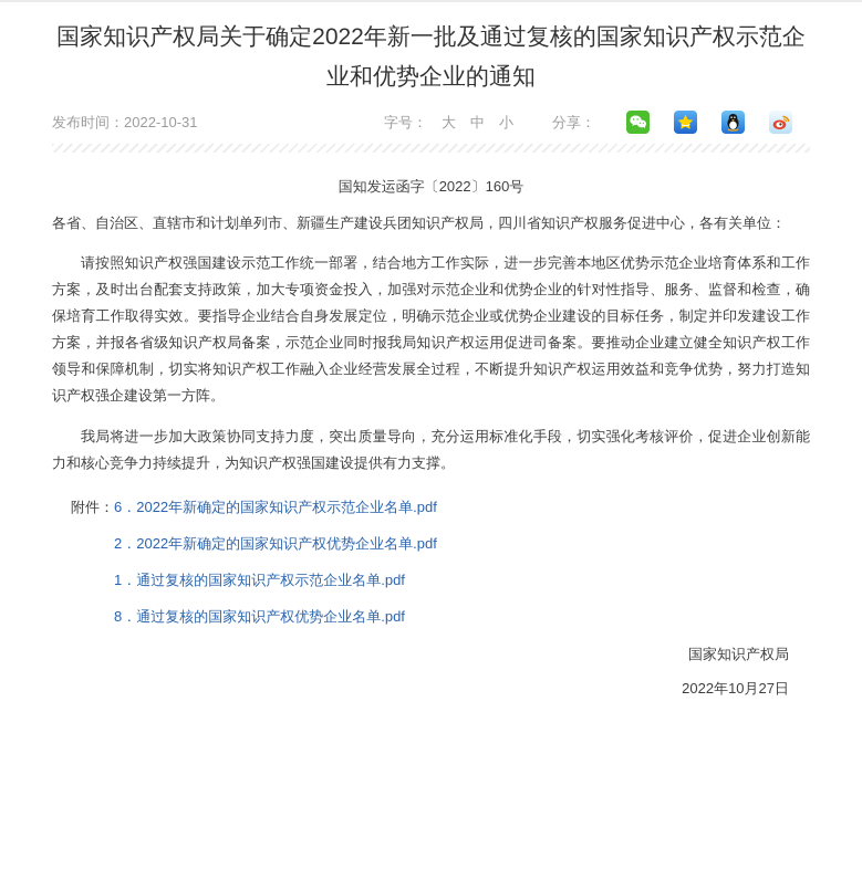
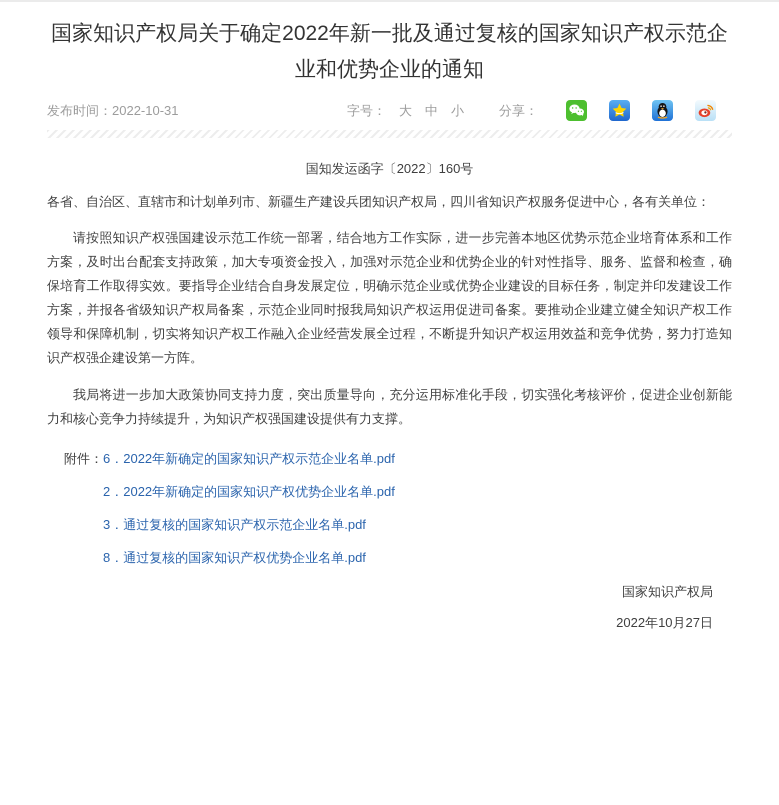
  国家知识产权局关于确定2022年新一批及通过复核的国家知识产权示范企业和优势企业的通知
  发布时间：2022-10-31
  字号：
  大
  中
  小
  分享：
  国知发运函字〔2022〕160号
  各省、自治区、直辖市和计划单列市、新疆生产建设兵团知识产权局，四川省知识产权服务促进中心，各有关单位：
  请按照知识产权强国建设示范工作统一部署，结合地方工作实际，进一步完善本地区优势示范企业培育体系和工作方案，及时出台配套支持政策，加大专项资金投入，加强对示范企业和优势企业的针对性指导、服务、监督和检查，确保培育工作取得实效。要指导企业结合自身发展定位，明确示范企业或优势企业建设的目标任务，制定并印发建设工作方案，并报各省级知识产权局备案，示范企业同时报我局知识产权运用促进司备案。要推动企业建立健全知识产权工作领导和保障机制，切实将知识产权工作融入企业经营发展全过程，不断提升知识产权运用效益和竞争优势，努力打造知识产权强企建设第一方阵。
  我局将进一步加大政策协同支持力度，突出质量导向，充分运用标准化手段，切实强化考核评价，促进企业创新能力和核心竞争力持续提升，为知识产权强国建设提供有力支撑。
  附件：6．2022年新确定的国家知识产权示范企业名单.pdf
  2．2022年新确定的国家知识产权优势企业名单.pdf
- 1．通过复核的国家知识产权示范企业名单.pdf
+ 3．通过复核的国家知识产权示范企业名单.pdf
  8．通过复核的国家知识产权优势企业名单.pdf
  国家知识产权局
  2022年10月27日
